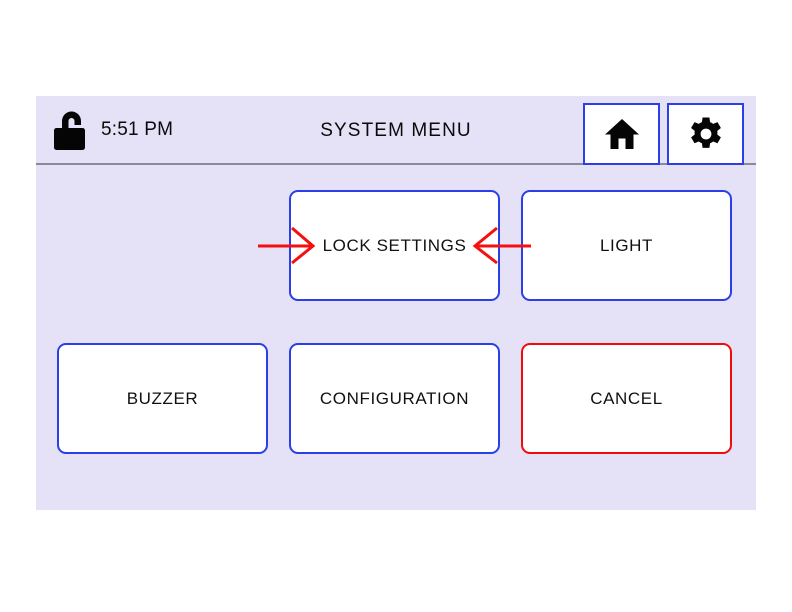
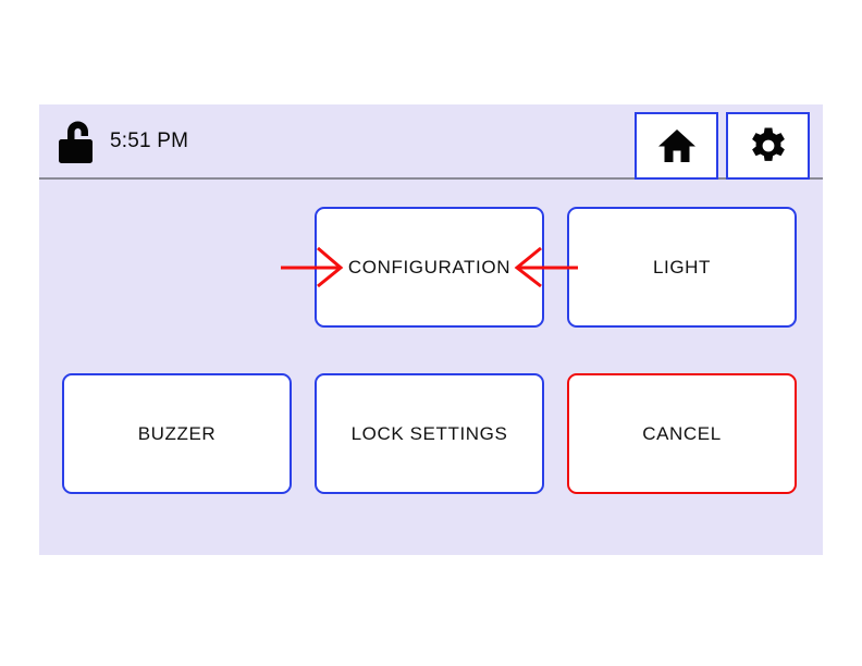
  5:51 PM
- SYSTEM MENU
- LOCK SETTINGS
+ CONFIGURATION
  LIGHT
  BUZZER
- CONFIGURATION
+ LOCK SETTINGS
  CANCEL
